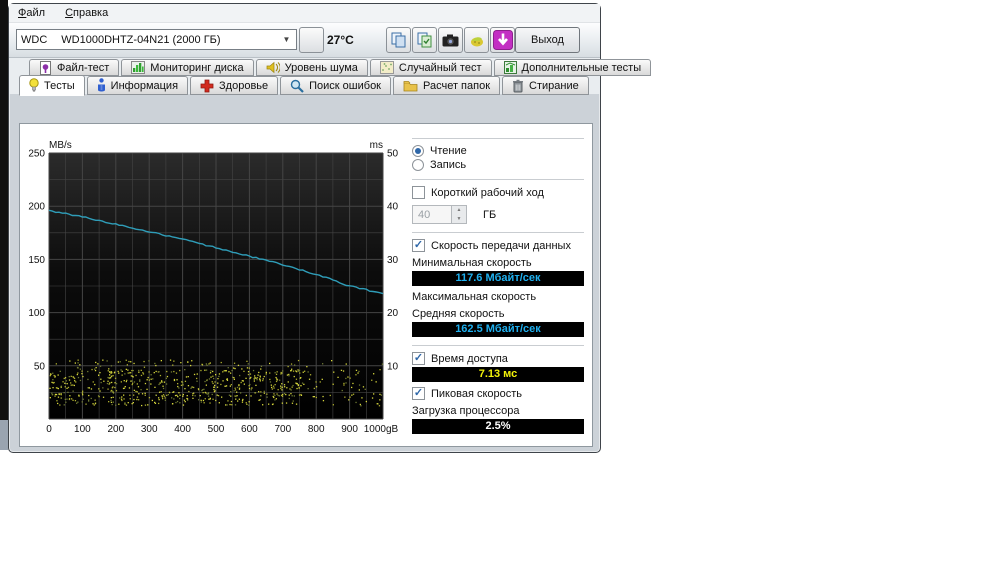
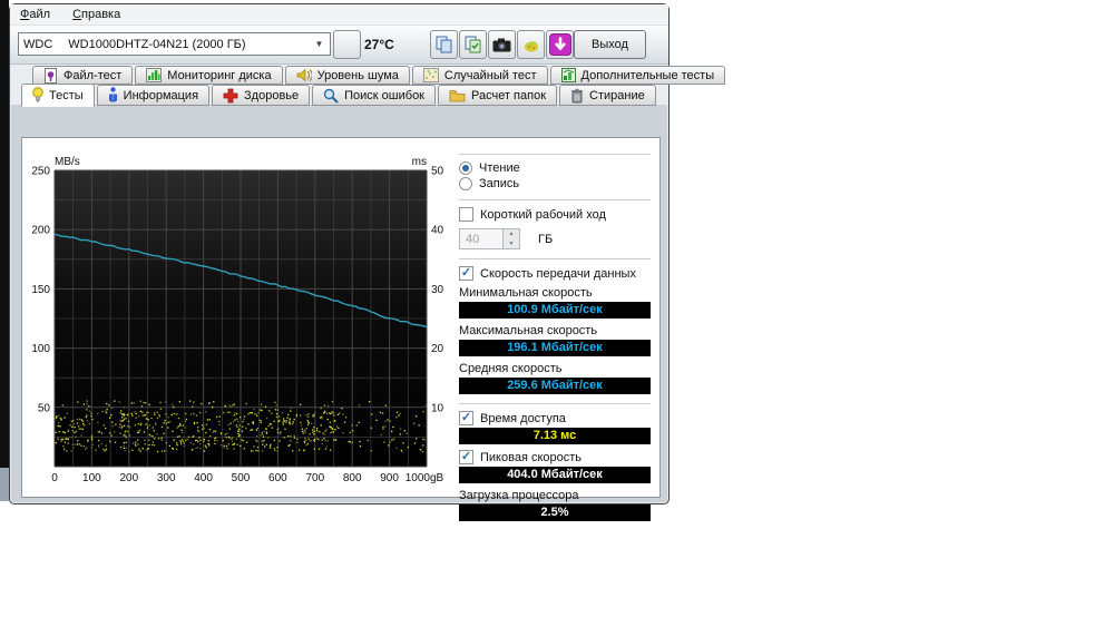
  Файл
  Справка
  WDC
  WD1000DHTZ-04N21 (2000 ГБ)
  ▼
  27°C
  Выход
  Файл-тест
  Мониторинг диска
  Уровень шума
  Случайный тест
  Дополнительные тесты
  Тесты
  Информация
  Здоровье
  Поиск ошибок
  Расчет папок
  Стирание
  MB/s
  ms
  250
  200
  150
  100
  50
  50
  40
  30
  20
  10
  0
  100
  200
  300
  400
  500
  600
  700
  800
  900
  1000gB
  Чтение
  Запись
  Короткий рабочий ход
  40
  ГБ
  ✓
  Скорость передачи данных
  Минимальная скорость
- 117.6 Мбайт/сек
+ 100.9 Мбайт/сек
  Максимальная скорость
+ 196.1 Мбайт/сек
  Средняя скорость
- 162.5 Мбайт/сек
+ 259.6 Мбайт/сек
  ✓
  Время доступа
  7.13 мс
  ✓
  Пиковая скорость
+ 404.0 Мбайт/сек
  Загрузка процессора
  2.5%
